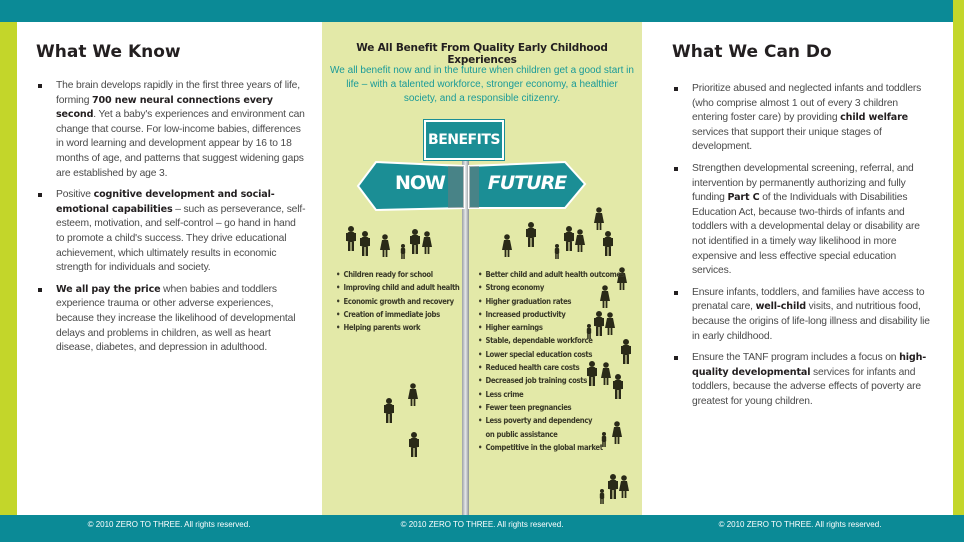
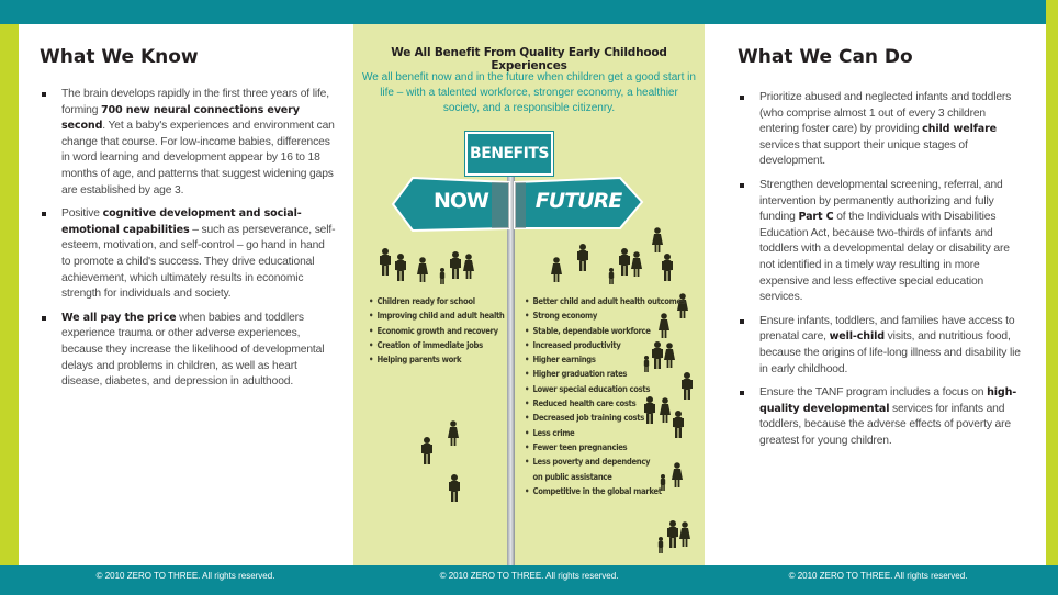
  What We Know
  The brain develops rapidly in the first three years of life, forming 700 new neural connections every second. Yet a baby's experiences and environment can change that course. For low-income babies, differences in word learning and development appear by 16 to 18 months of age, and patterns that suggest widening gaps are established by age 3.
  Positive cognitive development and social-emotional capabilities – such as perseverance, self-esteem, motivation, and self-control – go hand in hand to promote a child's success. They drive educational achievement, which ultimately results in economic strength for individuals and society.
  We all pay the price when babies and toddlers experience trauma or other adverse experiences, because they increase the likelihood of developmental delays and problems in children, as well as heart disease, diabetes, and depression in adulthood.
  We All Benefit From Quality Early Childhood Experiences
  We all benefit now and in the future when children get a good start in life – with a talented workforce, stronger economy, a healthier society, and a responsible citizenry.
  BENEFITS
  NOW
  FUTURE
  • Children ready for school
  • Improving child and adult health
  • Economic growth and recovery
  • Creation of immediate jobs
  • Helping parents work
  • Better child and adult health outcomes
  • Strong economy
- • Higher graduation rates
+ • Stable, dependable workforce
  • Increased productivity
  • Higher earnings
- • Stable, dependable workforce
+ • Higher graduation rates
  • Lower special education costs
  • Reduced health care costs
  • Decreased job training costs
  • Less crime
  • Fewer teen pregnancies
  • Less poverty and dependency
  on public assistance
  • Competitive in the global market
  What We Can Do
  Prioritize abused and neglected infants and toddlers (who comprise almost 1 out of every 3 children entering foster care) by providing child welfare services that support their unique stages of development.
- Strengthen developmental screening, referral, and intervention by permanently authorizing and fully funding Part C of the Individuals with Disabilities Education Act, because two-thirds of infants and toddlers with a developmental delay or disability are not identified in a timely way likelihood in more expensive and less effective special education services.
+ Strengthen developmental screening, referral, and intervention by permanently authorizing and fully funding Part C of the Individuals with Disabilities Education Act, because two-thirds of infants and toddlers with a developmental delay or disability are not identified in a timely way resulting in more expensive and less effective special education services.
  Ensure infants, toddlers, and families have access to prenatal care, well-child visits, and nutritious food, because the origins of life-long illness and disability lie in early childhood.
  Ensure the TANF program includes a focus on high-quality developmental services for infants and toddlers, because the adverse effects of poverty are greatest for young children.
  © 2010 ZERO TO THREE. All rights reserved.
  © 2010 ZERO TO THREE. All rights reserved.
  © 2010 ZERO TO THREE. All rights reserved.
